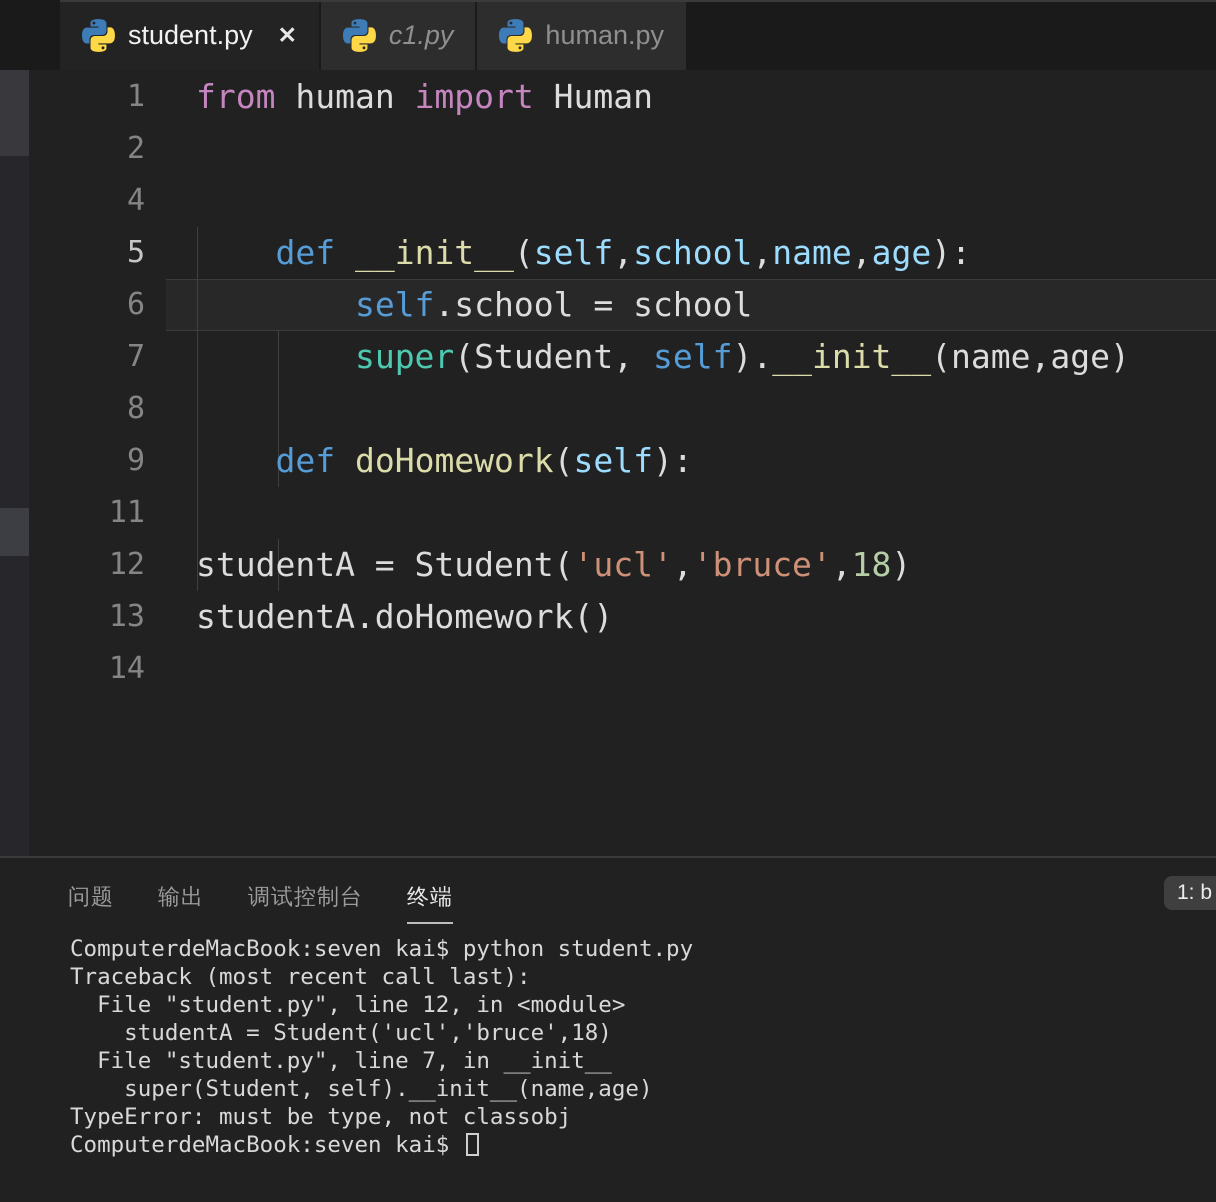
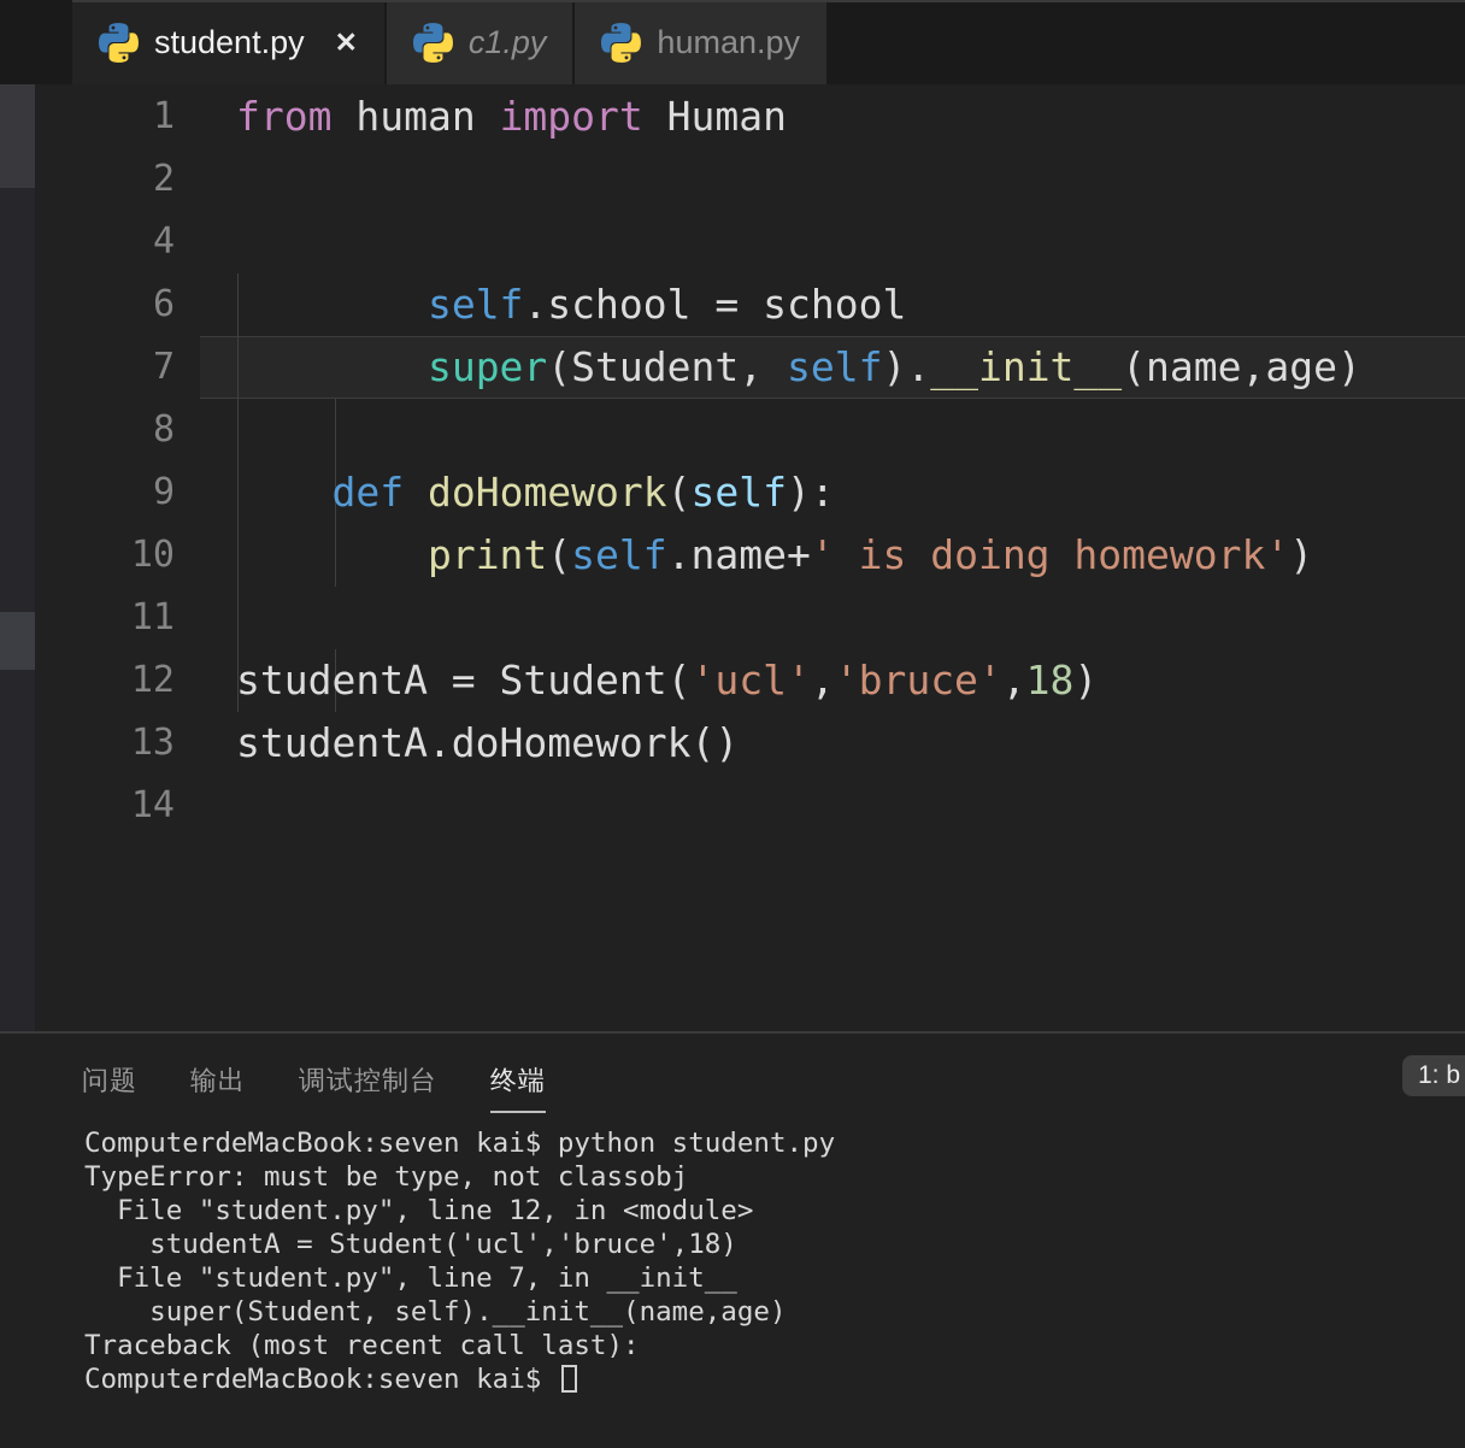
  student.py
  ✕
  c1.py
  human.py
  1
  from human import Human
  2
  4
- 5
- def __init__(self,school,name,age):
  6
  self.school = school
  7
  super(Student, self).__init__(name,age)
  8
  9
  def doHomework(self):
+ 10
+ print(self.name+' is doing homework')
  11
  12
  studentA = Student('ucl','bruce',18)
  13
  studentA.doHomework()
  14
  问题
  输出
  调试控制台
  终端
  1: b
  ComputerdeMacBook:seven kai$ python student.py
- Traceback (most recent call last):
+ TypeError: must be type, not classobj
  File "student.py", line 12, in <module>
  studentA = Student('ucl','bruce',18)
  File "student.py", line 7, in __init__
  super(Student, self).__init__(name,age)
- TypeError: must be type, not classobj
+ Traceback (most recent call last):
  ComputerdeMacBook:seven kai$
